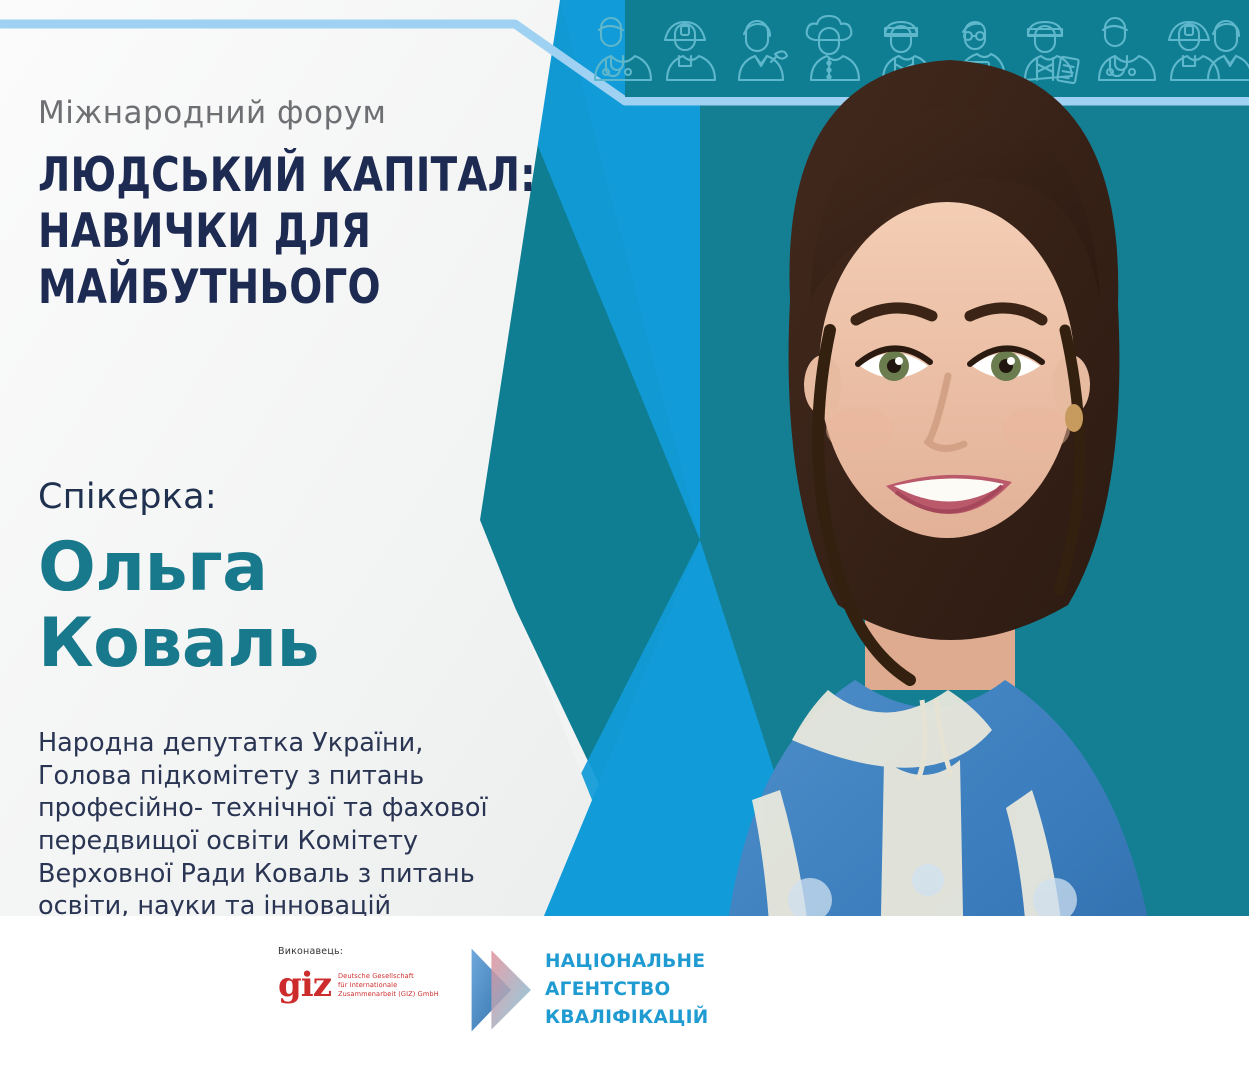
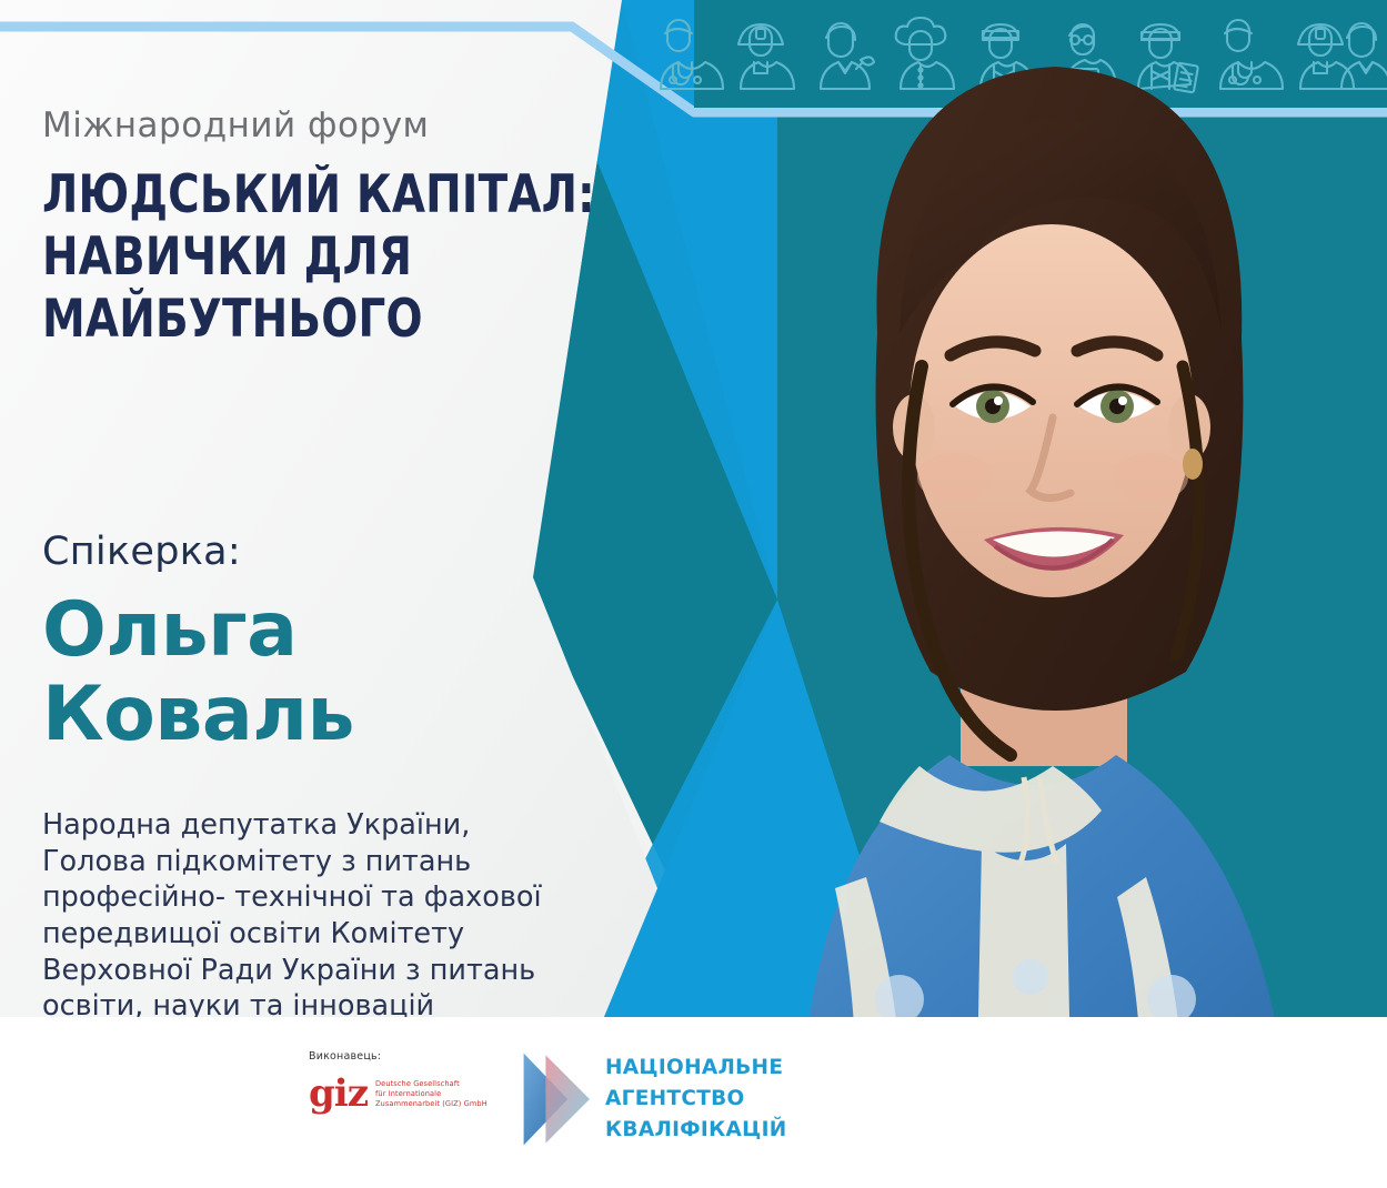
  Міжнародний форум
  ЛЮДСЬКИЙ КАПІТАЛ:
  НАВИЧКИ ДЛЯ
  МАЙБУТНЬОГО
  Спікерка:
  Ольга
  Коваль
  Народна депутатка України,
  Голова підкомітету з питань
  професійно- технічної та фахової
  передвищої освіти Комітету
- Верховної Ради Коваль з питань
+ Верховної Ради України з питань
  освіти, науки та інновацій
  Виконавець:
  giz
  Deutsche Gesellschaft
  für Internationale
  Zusammenarbeit (GIZ) GmbH
  НАЦІОНАЛЬНЕ
  АГЕНТСТВО
  КВАЛІФІКАЦІЙ
